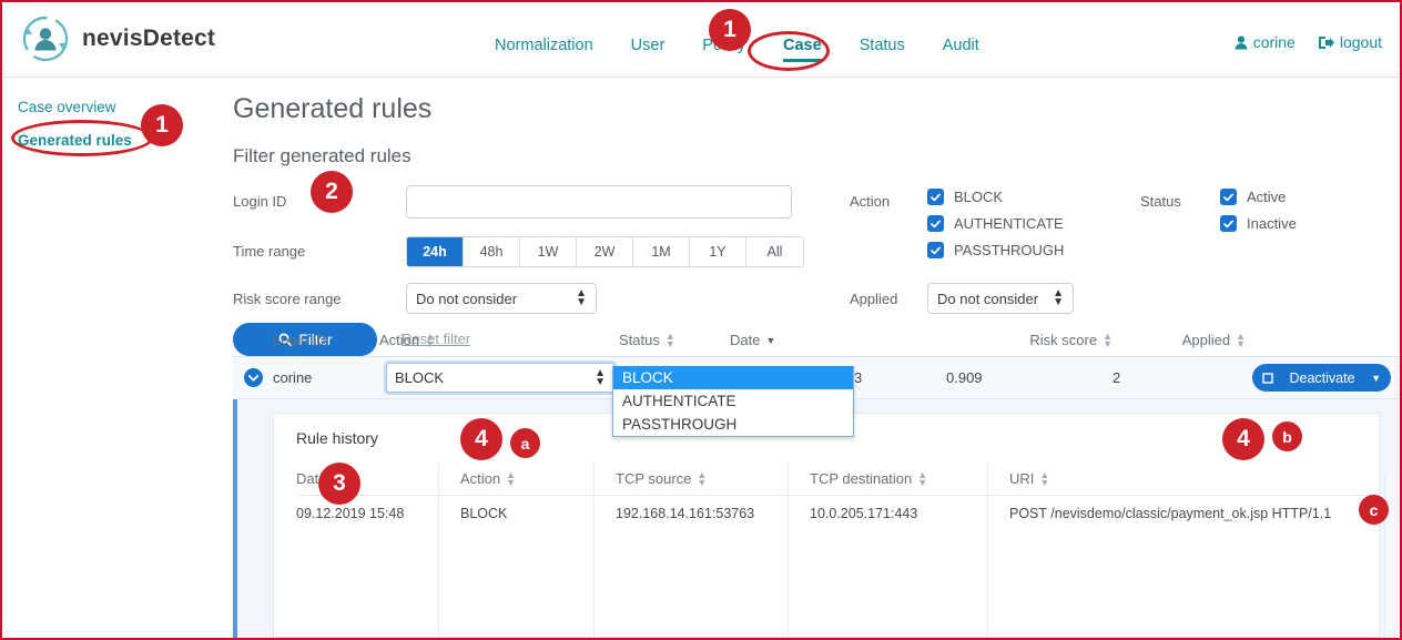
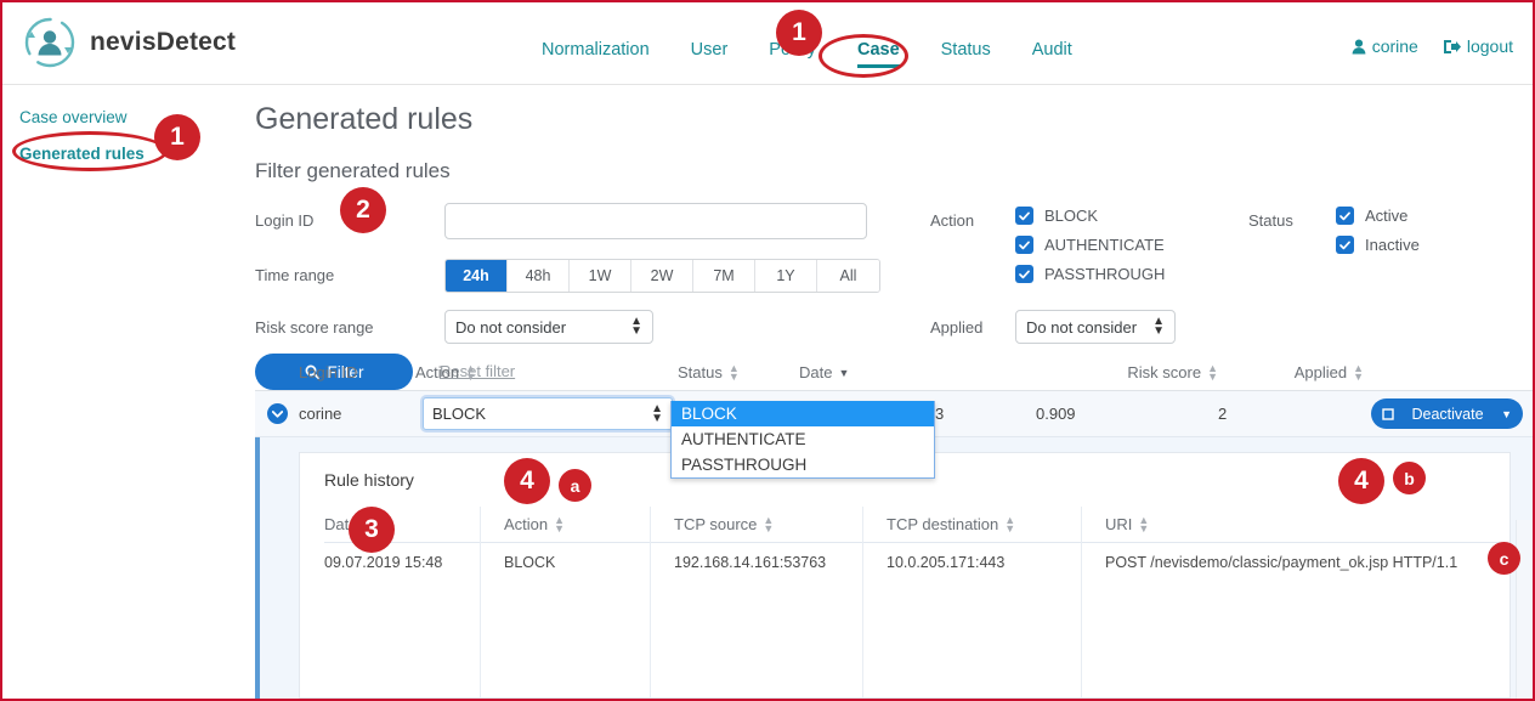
  nevisDetect
  Normalization
  User
  Case
  Status
  Audit
  corine
  logout
  Case overview
  Generated rules
  Generated rules
  Filter generated rules
  Login ID
  Time range
  24h
  48h
  1W
  2W
- 1M
+ 7M
  1Y
  All
  Risk score range
  Do not consider
  ▲
  ▼
  Action
  BLOCK
  AUTHENTICATE
  PASSTHROUGH
  Applied
  Do not consider
  ▲
  ▼
  Status
  Active
  Inactive
  Filter
  Reset filter
  Login ID
  Action
  ▲
  ▼
  Status
  ▲
  ▼
  Date
  ▼
  Risk score
  ▲
  ▼
  Applied
  ▲
  ▼
  corine
  BLOCK
  ▲
  ▼
  0.909
  2
  Deactivate
  ▼
  BLOCK
  AUTHENTICATE
  PASSTHROUGH
  Rule history
  Dat
  Action
  ▲
  ▼
  TCP source
  ▲
  ▼
  TCP destination
  ▲
  ▼
  URI
  ▲
  ▼
- 09.12.2019 15:48
+ 09.07.2019 15:48
  BLOCK
  192.168.14.161:53763
  10.0.205.171:443
  POST /nevisdemo/classic/payment_ok.jsp HTTP/1.1
  1
  1
  2
  4
  a
  4
  b
  3
  c
